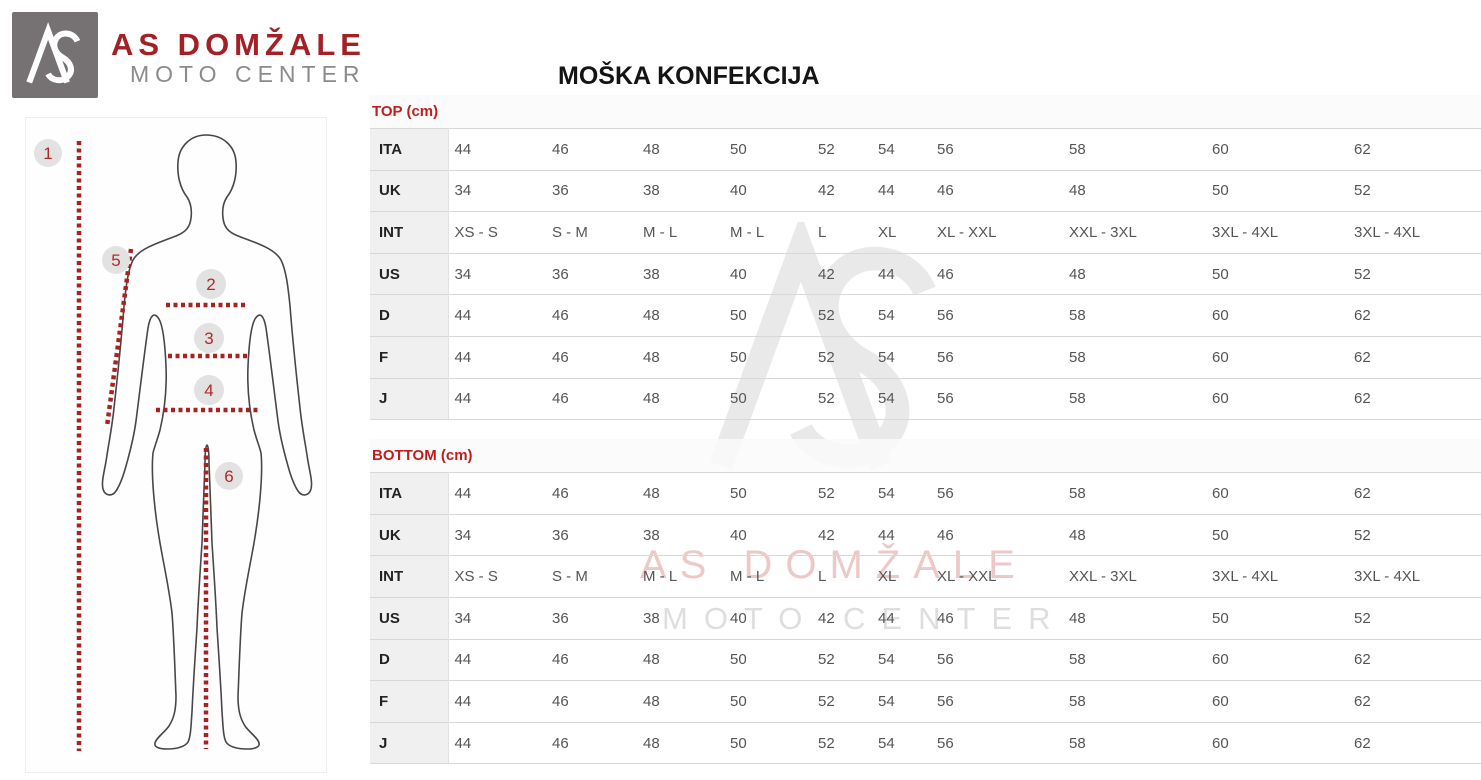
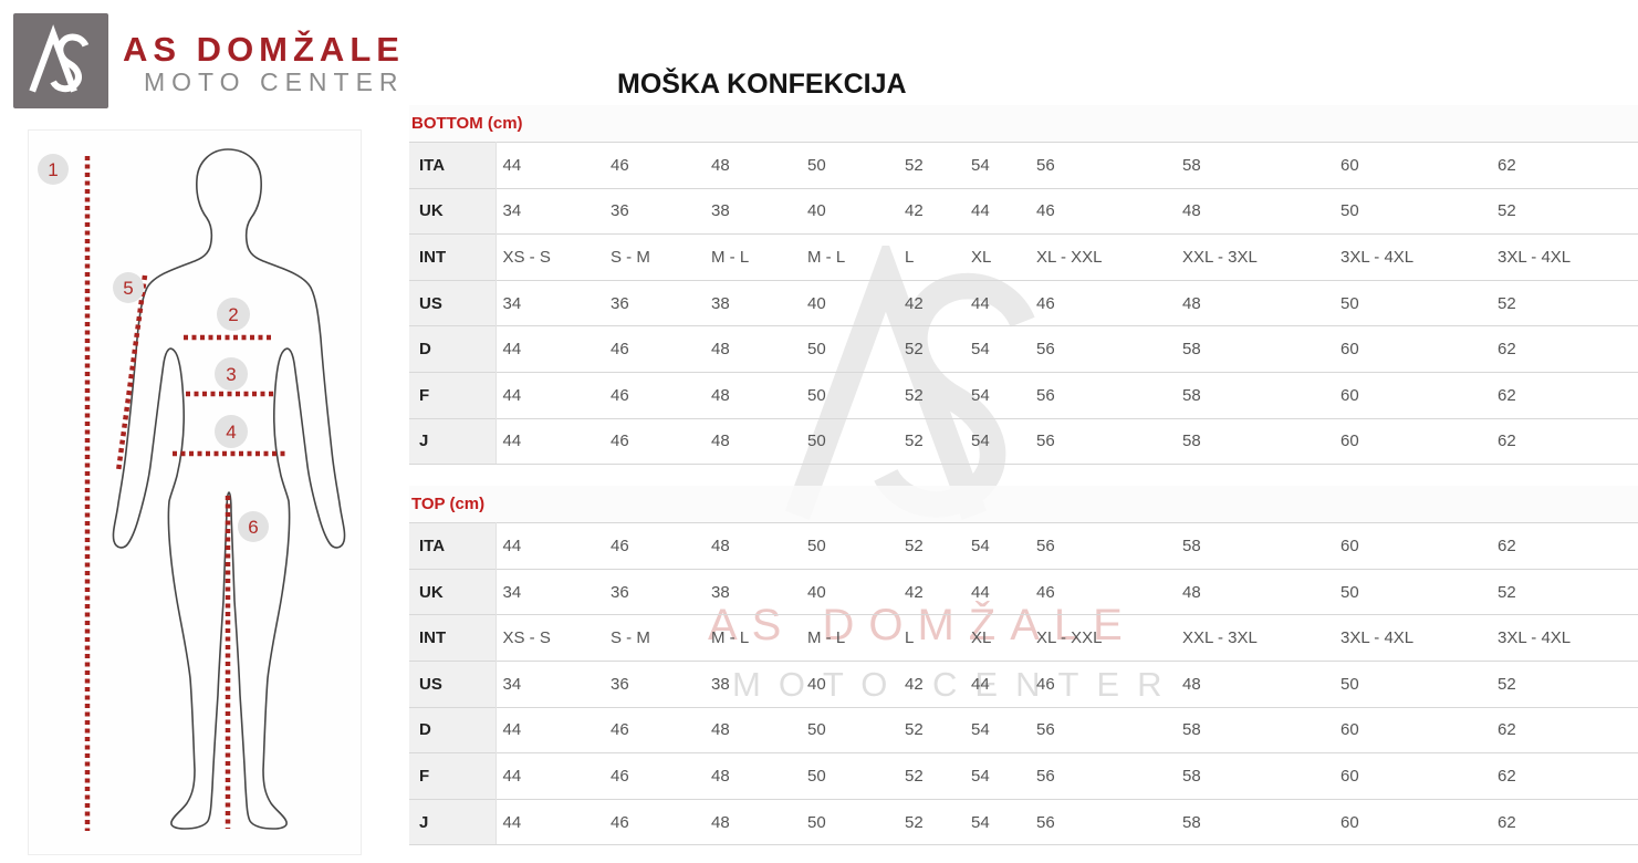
  AS DOMŽALE
  MOTO CENTER
  MOŠKA KONFEKCIJA
  AS DOMŽALE
  MOTO CENTER
  1
  5
  2
  3
  4
  6
- TOP (cm)
+ BOTTOM (cm)
  ITA	44	46	48	50	52	54	56	58	60	62
  UK	34	36	38	40	42	44	46	48	50	52
  INT	XS - S	S - M	M - L	M - L	L	XL	XL - XXL	XXL - 3XL	3XL - 4XL	3XL - 4XL
  US	34	36	38	40	42	44	46	48	50	52
  D	44	46	48	50	52	54	56	58	60	62
  F	44	46	48	50	52	54	56	58	60	62
  J	44	46	48	50	52	54	56	58	60	62
- BOTTOM (cm)
+ TOP (cm)
  ITA	44	46	48	50	52	54	56	58	60	62
  UK	34	36	38	40	42	44	46	48	50	52
  INT	XS - S	S - M	M - L	M - L	L	XL	XL - XXL	XXL - 3XL	3XL - 4XL	3XL - 4XL
  US	34	36	38	40	42	44	46	48	50	52
  D	44	46	48	50	52	54	56	58	60	62
  F	44	46	48	50	52	54	56	58	60	62
  J	44	46	48	50	52	54	56	58	60	62
